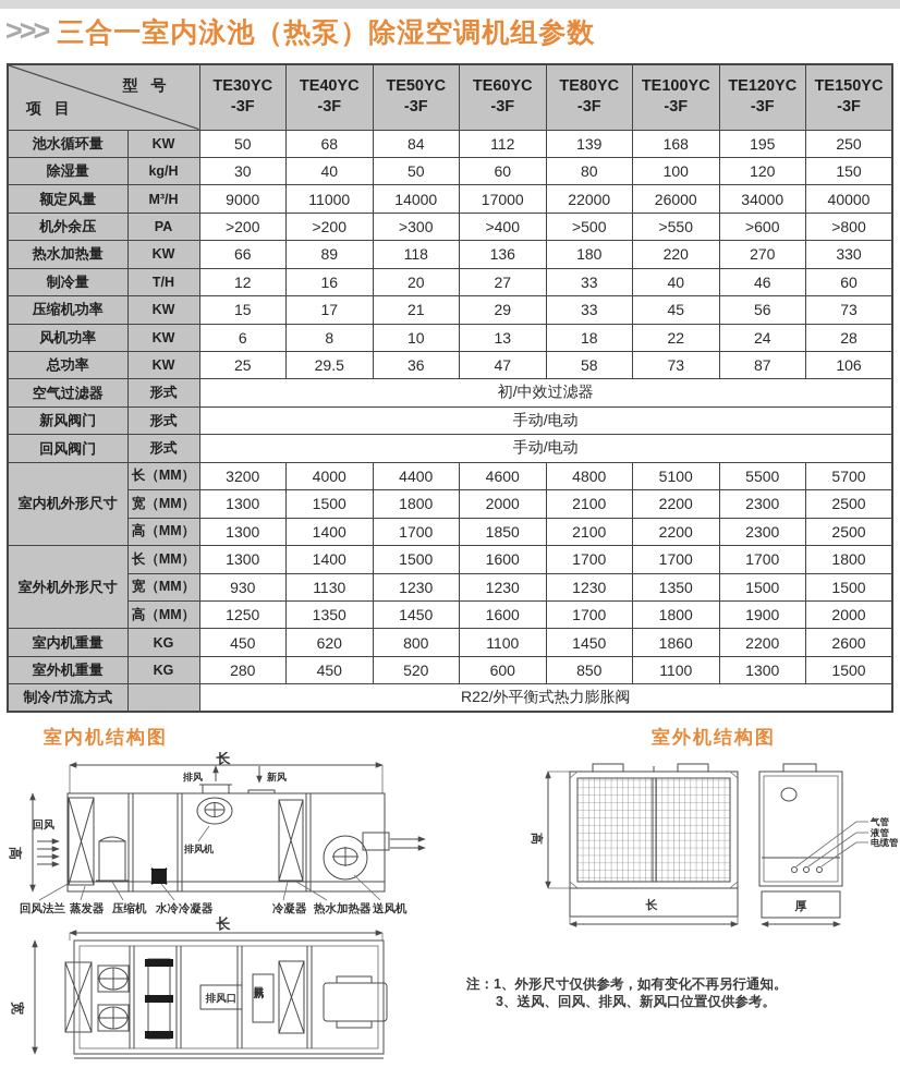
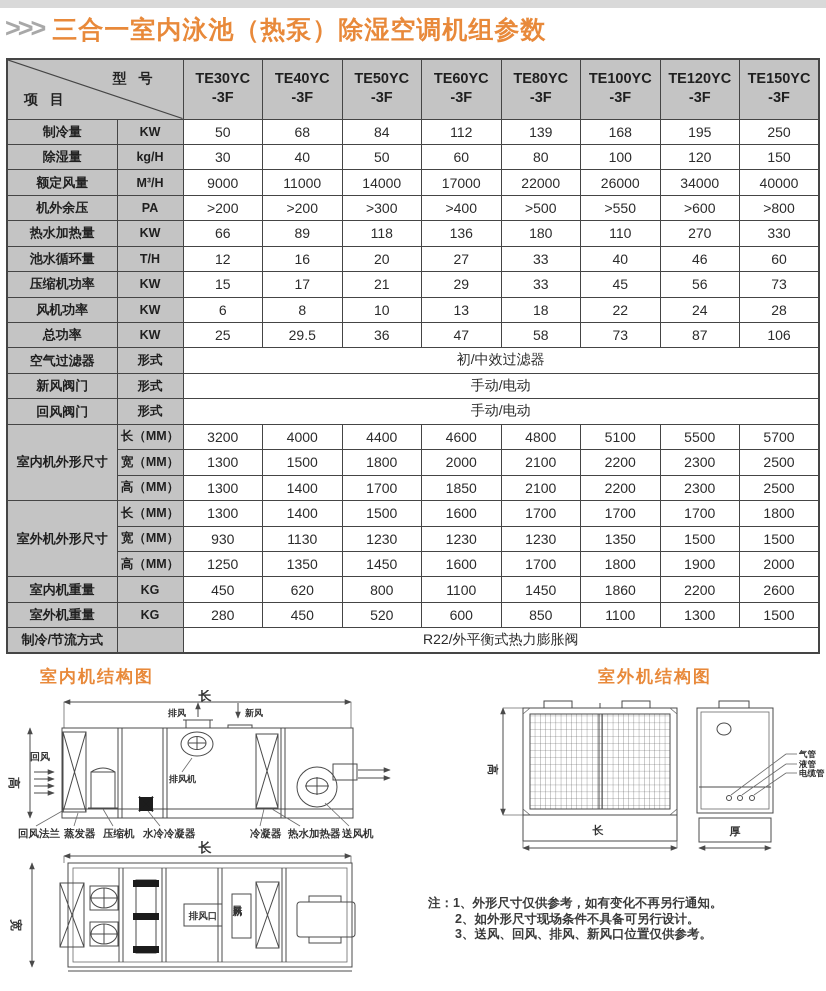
  >>>
  三合一室内泳池（热泵）除湿空调机组参数
  型 号 项 目	TE30YC-3F	TE40YC-3F	TE50YC-3F	TE60YC-3F	TE80YC-3F	TE100YC-3F	TE120YC-3F	TE150YC-3F
- 池水循环量	KW	50	68	84	112	139	168	195	250
+ 制冷量	KW	50	68	84	112	139	168	195	250
  除湿量	kg/H	30	40	50	60	80	100	120	150
  额定风量	M³/H	9000	11000	14000	17000	22000	26000	34000	40000
  机外余压	PA	>200	>200	>300	>400	>500	>550	>600	>800
- 热水加热量	KW	66	89	118	136	180	220	270	330
+ 热水加热量	KW	66	89	118	136	180	110	270	330
- 制冷量	T/H	12	16	20	27	33	40	46	60
+ 池水循环量	T/H	12	16	20	27	33	40	46	60
  压缩机功率	KW	15	17	21	29	33	45	56	73
  风机功率	KW	6	8	10	13	18	22	24	28
  总功率	KW	25	29.5	36	47	58	73	87	106
  空气过滤器	形式	初/中效过滤器
  新风阀门	形式	手动/电动
  回风阀门	形式	手动/电动
  室内机外形尺寸	长（MM）	3200	4000	4400	4600	4800	5100	5500	5700
  宽（MM）	1300	1500	1800	2000	2100	2200	2300	2500
  高（MM）	1300	1400	1700	1850	2100	2200	2300	2500
  室外机外形尺寸	长（MM）	1300	1400	1500	1600	1700	1700	1700	1800
  宽（MM）	930	1130	1230	1230	1230	1350	1500	1500
  高（MM）	1250	1350	1450	1600	1700	1800	1900	2000
  室内机重量	KG	450	620	800	1100	1450	1860	2200	2600
  室外机重量	KG	280	450	520	600	850	1100	1300	1500
  制冷/节流方式		R22/外平衡式热力膨胀阀
  室内机结构图
  长
  回风
  排风
  排风机
  新风
  回风法兰
  蒸发器
  压缩机
  水冷冷凝器
  冷凝器
  热水加热器
  送风机
  长
  排风口
  室外机结构图
  长
  气管
  液管
  电缆管
  厚
  注：1、外形尺寸仅供参考，如有变化不再另行通知。
+ 2、如外形尺寸现场条件不具备可另行设计。
  3、送风、回风、排风、新风口位置仅供参考。
